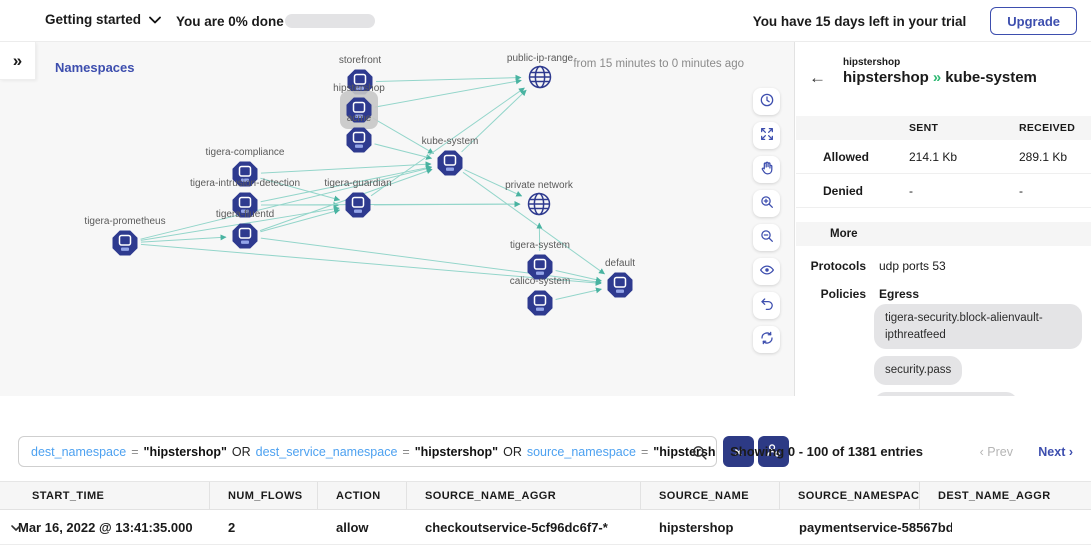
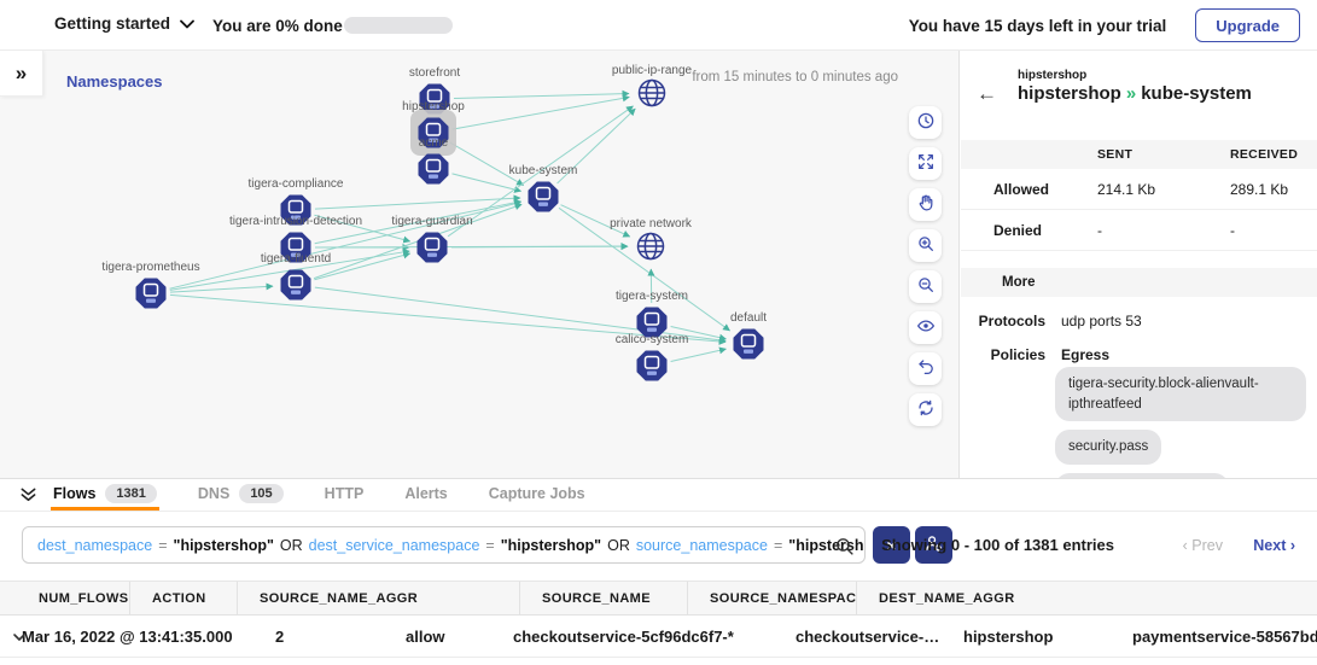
  Getting started
  You are 0% done
  You have 15 days left in your trial
  Upgrade
  storefront
  public-ip-range
  hipstershop
  acme
  kube-system
  tigera-compliance
  tigera-intrusion-detection
  tigera-guardian
  private network
  tigera-fluentd
  tigera-prometheus
  tigera-system
  default
  calico-system
  »
  Namespaces
  from 15 minutes to 0 minutes ago
  ←
  hipstershop
  hipstershop » kube-system
  SENT
  RECEIVED
  Allowed
  214.1 Kb
  289.1 Kb
  Denied
  -
  -
  More
  Protocols
  udp ports 53
  Policies
  Egress
  tigera-security.block-alienvault-ipthreatfeed
  security.pass
+ Flows
+ 1381
+ DNS
+ 105
+ HTTP
+ Alerts
+ Capture Jobs
  dest_namespace = "hipstershop" OR dest_service_namespace = "hipstershop" OR source_namespace = "hipstersh
  ×
  Showing 0 - 100 of 1381 entries
  ‹ Prev
  Next ›
- START_TIME
  NUM_FLOWS
  ACTION
  SOURCE_NAME_AGGR
  SOURCE_NAME
  SOURCE_NAMESPAC
  DEST_NAME_AGGR
  Mar 16, 2022 @ 13:41:35.000
  2
  allow
  checkoutservice-5cf96dc6f7-*
+ checkoutservice-…
  hipstershop
  paymentservice-58567bd
